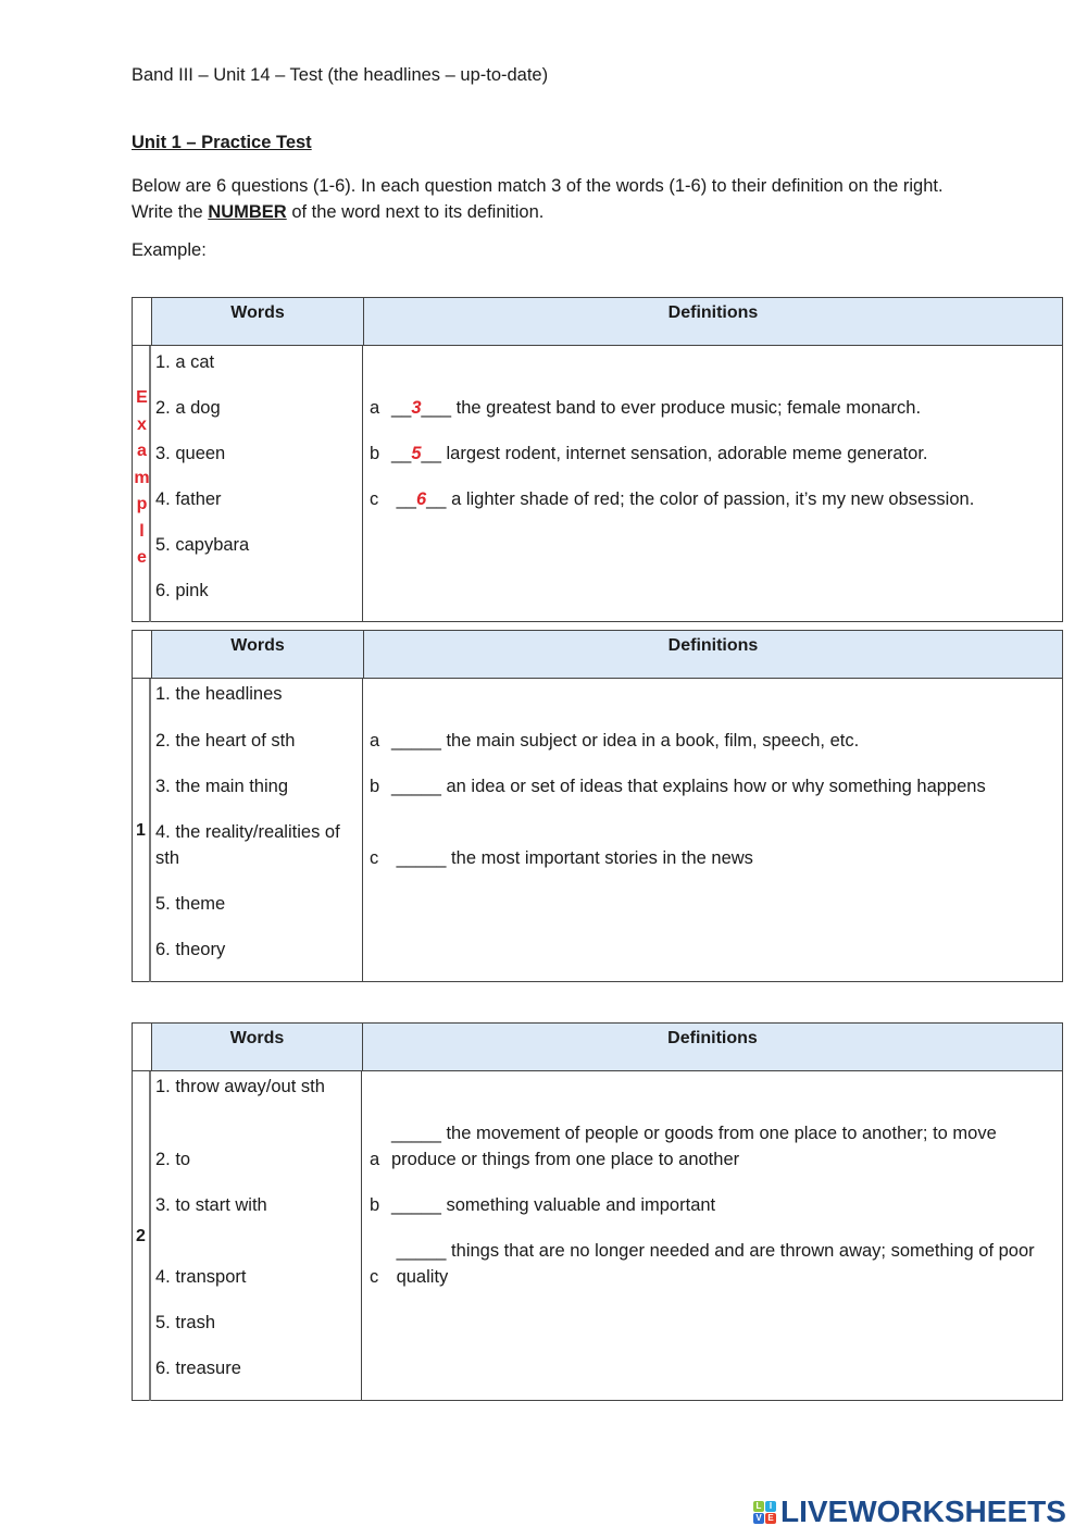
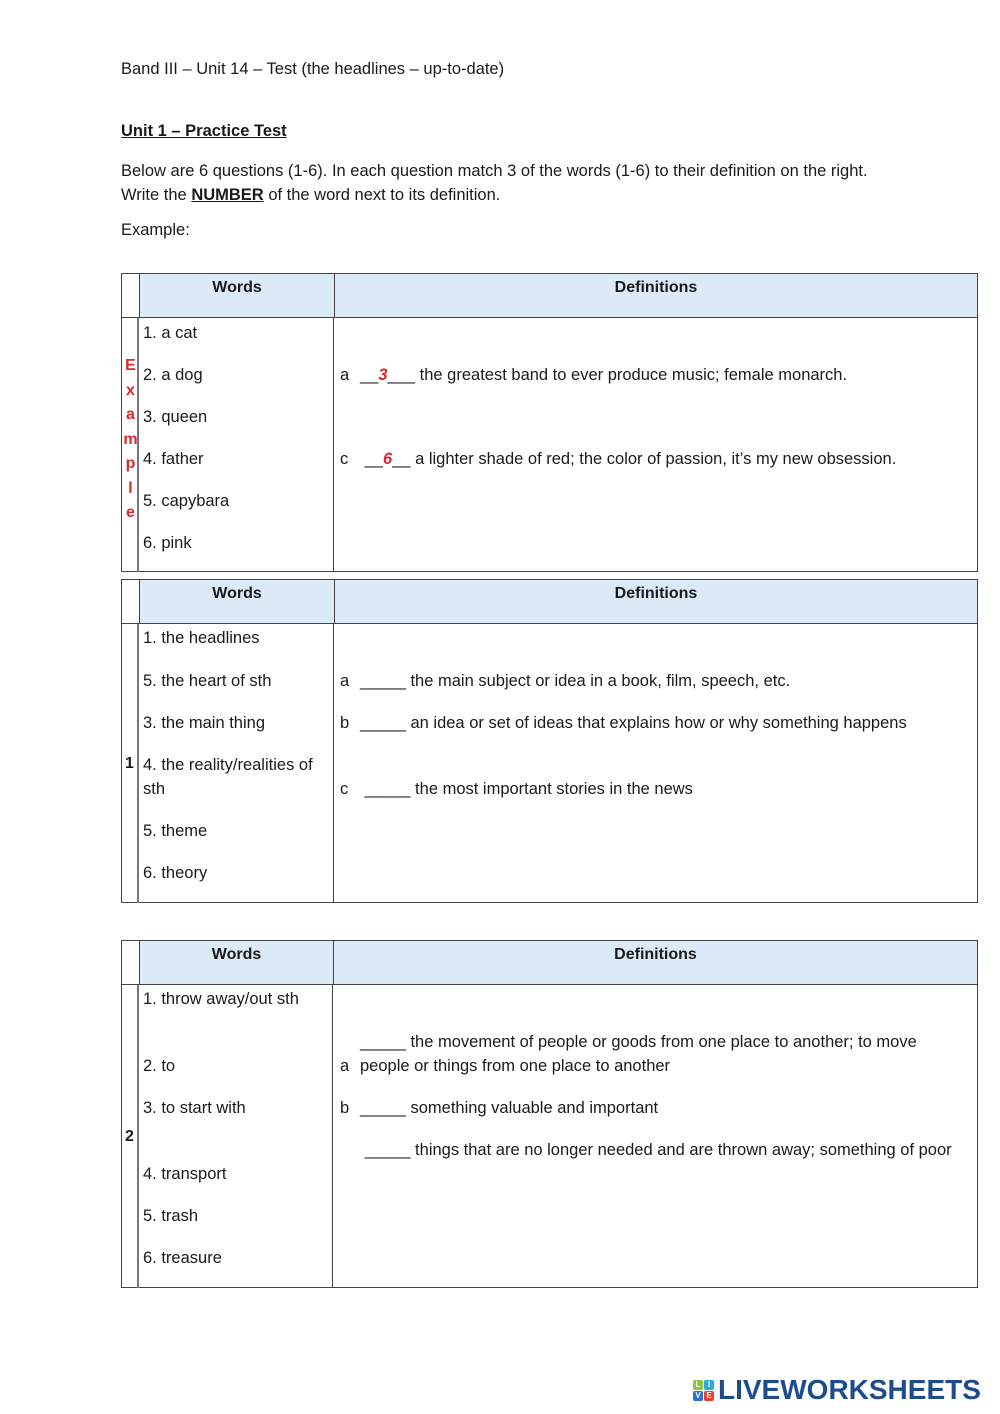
  Band III – Unit 14 – Test (the headlines – up-to-date)
  Unit 1 – Practice Test
  Below are 6 questions (1-6). In each question match 3 of the words (1-6) to their definition on the right. Write the NUMBER of the word next to its definition.
  Example:
  Words
  Definitions
  E
  x
  a
  m
  p
  l
  e
  1. a cat
  2. a dog
  3. queen
  4. father
  5. capybara
  6. pink
  a __3___ the greatest band to ever produce music; female monarch.
- b __5__ largest rodent, internet sensation, adorable meme generator.
  c __6__ a lighter shade of red; the color of passion, it’s my new obsession.
  Words
  Definitions
  1
  1. the headlines
- 2. the heart of sth
+ 5. the heart of sth
  3. the main thing
  4. the reality/realities of
  sth
  5. theme
  6. theory
  a _____ the main subject or idea in a book, film, speech, etc.
  b _____ an idea or set of ideas that explains how or why something happens
  c _____ the most important stories in the news
  Words
  Definitions
  2
  1. throw away/out sth
  2. to
  3. to start with
  4. transport
  5. trash
  6. treasure
  _____ the movement of people or goods from one place to another; to move
- a produce or things from one place to another
+ a people or things from one place to another
  b _____ something valuable and important
  _____ things that are no longer needed and are thrown away; something of poor
- c quality
  L
  I
  V
  E
  LIVEWORKSHEETS
